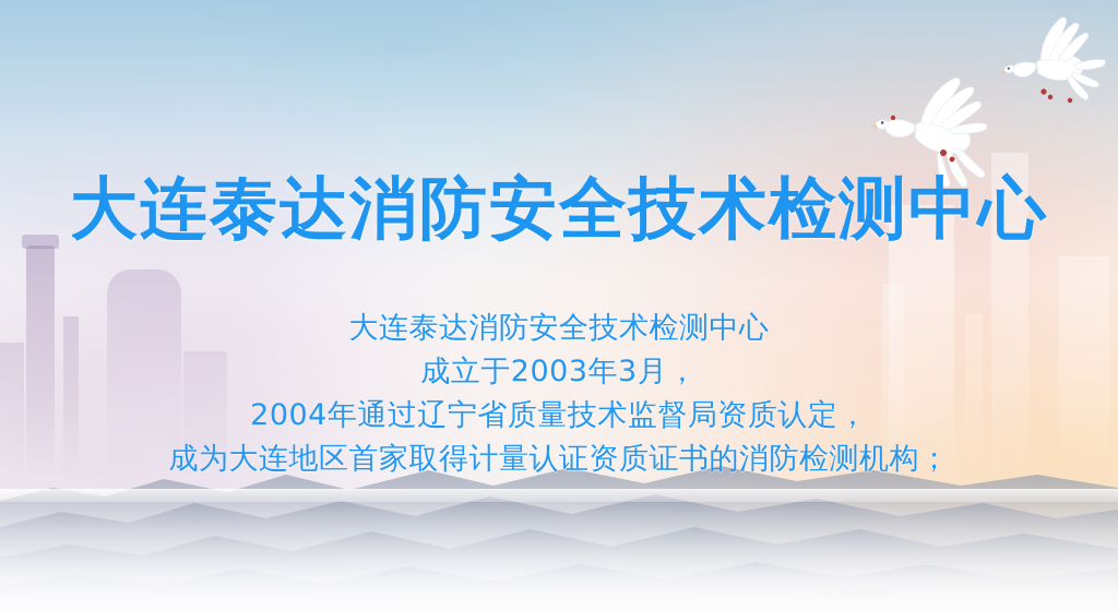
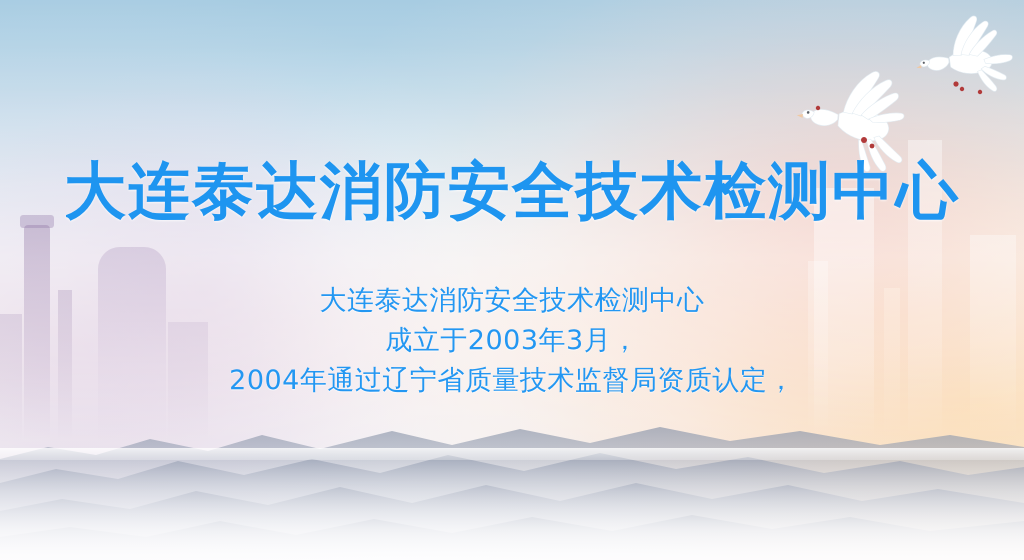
  大连泰达消防安全技术检测中心
  大连泰达消防安全技术检测中心
  成立于2003年3月，
  2004年通过辽宁省质量技术监督局资质认定，
- 成为大连地区首家取得计量认证资质证书的消防检测机构；
